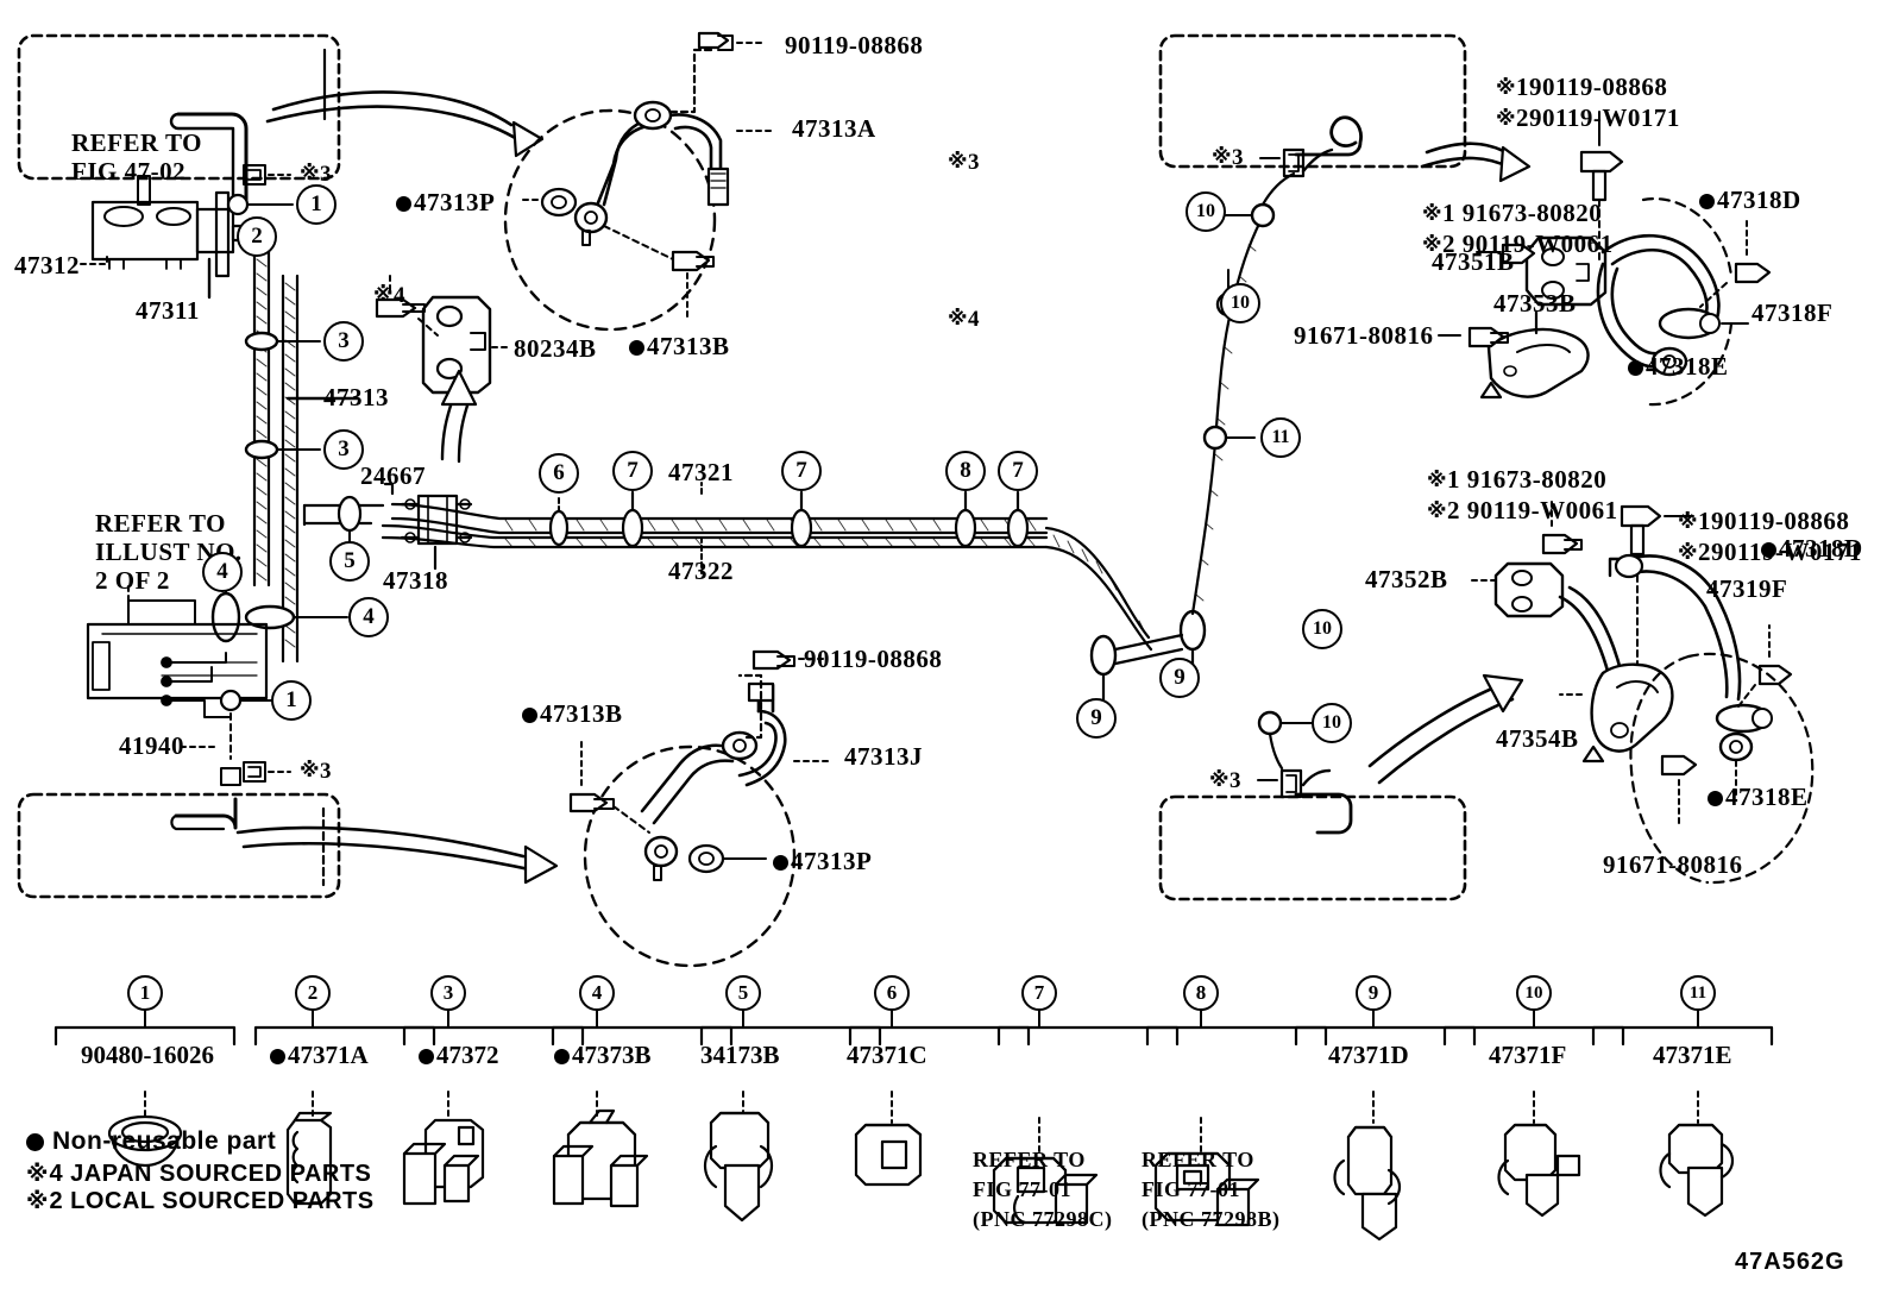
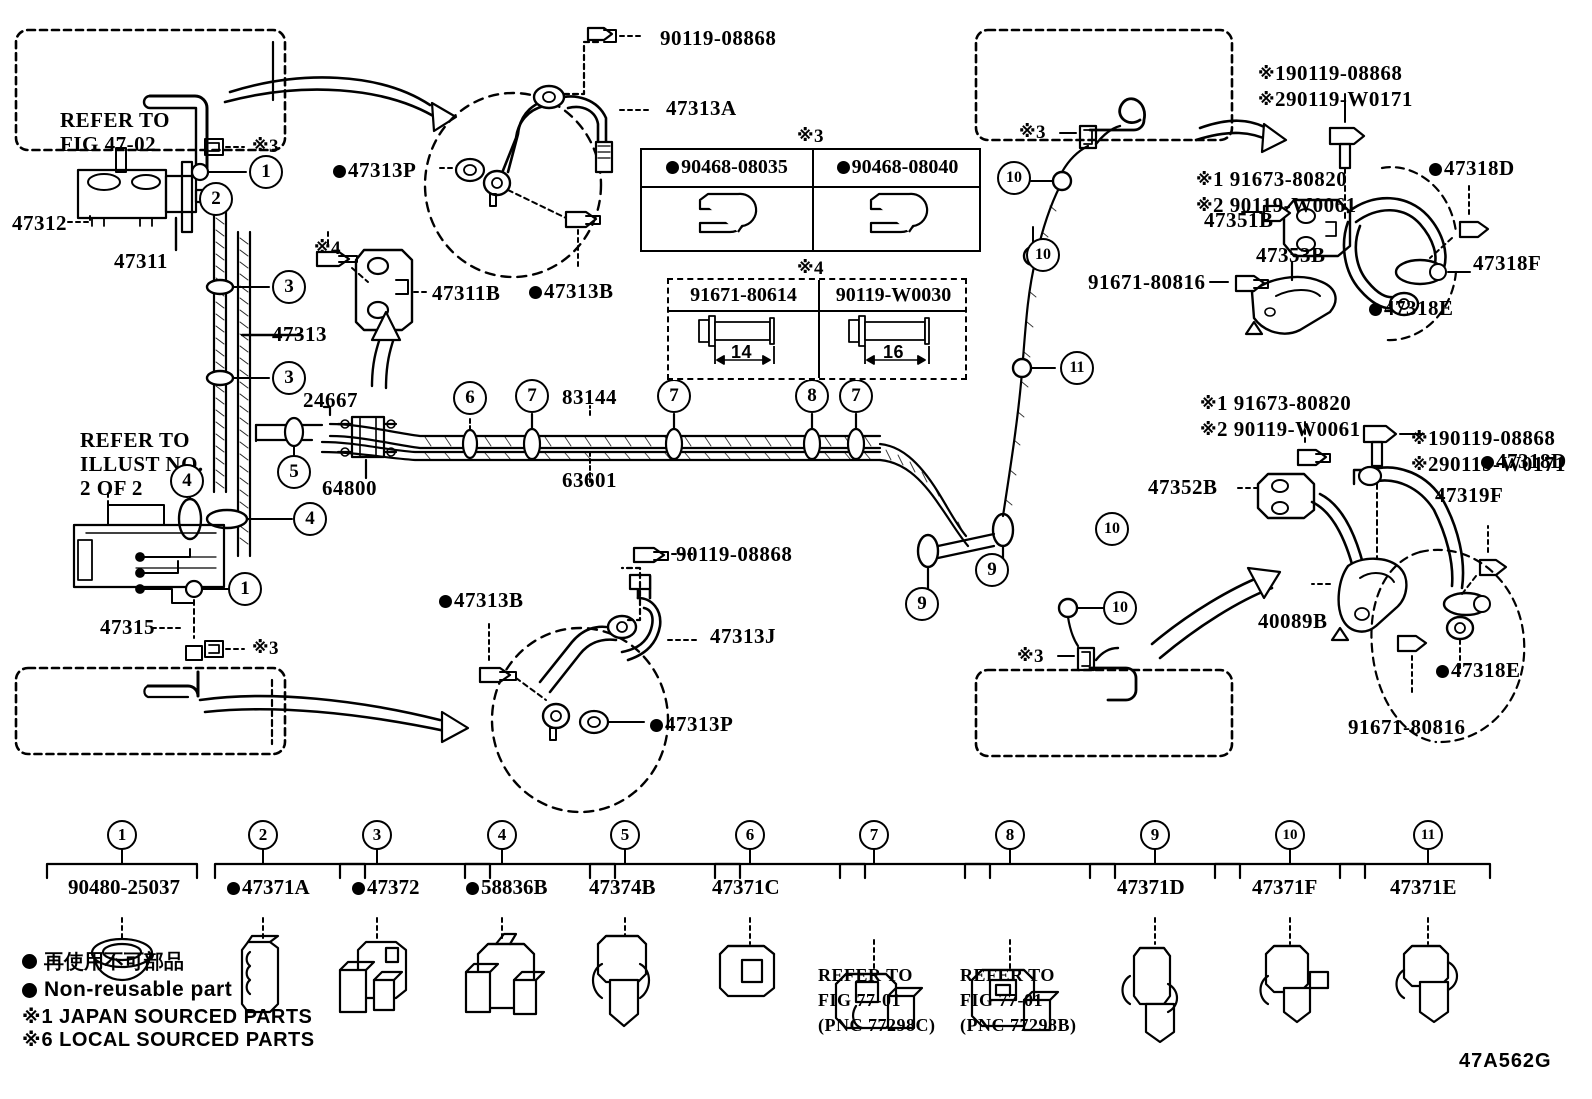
  REFER TO
  FIG 47-02
  47312
  47311
  47313
- 41940
+ 47315
  24667
- 47318
+ 64800
- 47321
+ 83144
- 47322
+ 63601
- 80234B
+ 47311B
  REFER TO
  ILLUST N.
  2 OF 2
  90119-08868
  47313A
  47313P
  47313B
  90119-08868
  47313B
  47313J
  47313P
  ※3
  ※4
  ※3
  ※3
  ※3
  ※190119-08868
  ※290119-W0171
  ※1 91673-80820
  ※2 90119-W0061
  47351B
  47353B
  91671-80816
  47318D
  47318F
  47318E
  ※1 91673-80820
  ※2 90119-W0061
  ※190119-08868
  ※29011-W0171
  47352B
  47319F
  47318D
- 47354B
+ 40089B
  47318E
  91671-80816
  1
  2
  3
  3
  4
  4
  5
  1
  6
  7
  7
  8
  7
  9
  9
  10
  10
  10
  10
  11
  ※3
+ 90468-08035
+ 90468-08040
  ※4
+ 91671-80614
+ 90119-W0030
+ 14
+ 16
  1
  2
  3
  4
  5
  6
  7
  8
  9
  10
  11
- 90480-16026
+ 90480-25037
  47371A
  47372
- 47373B
+ 58836B
- 34173B
+ 47374B
  47371C
  47371D
  47371F
  47371E
  REFER TO
  FIG 77-01
  (PNC 77298C)
  REFER TO
  FIG 77-01
  (PNC 77298B)
+ 再使用不可部品
  Non-reusable part
  ※
- 4 JAPAN SOURCED PARTS
+ 1 JAPAN SOURCED PARTS
  ※
- 2 LOCAL SOURCED PARTS
+ 6 LOCAL SOURCED PARTS
  47A562G
